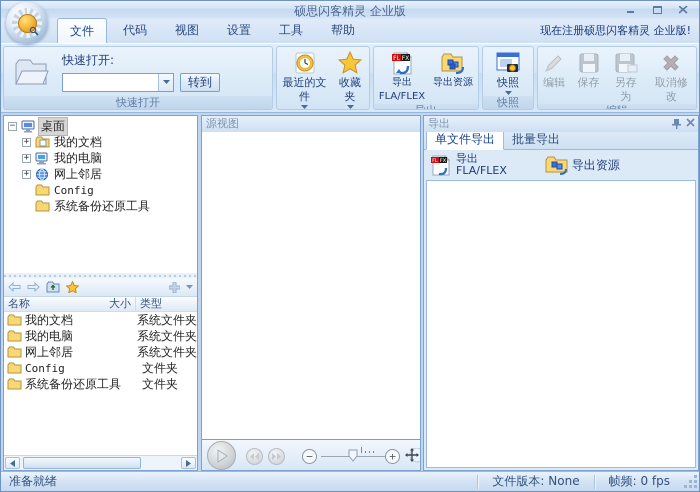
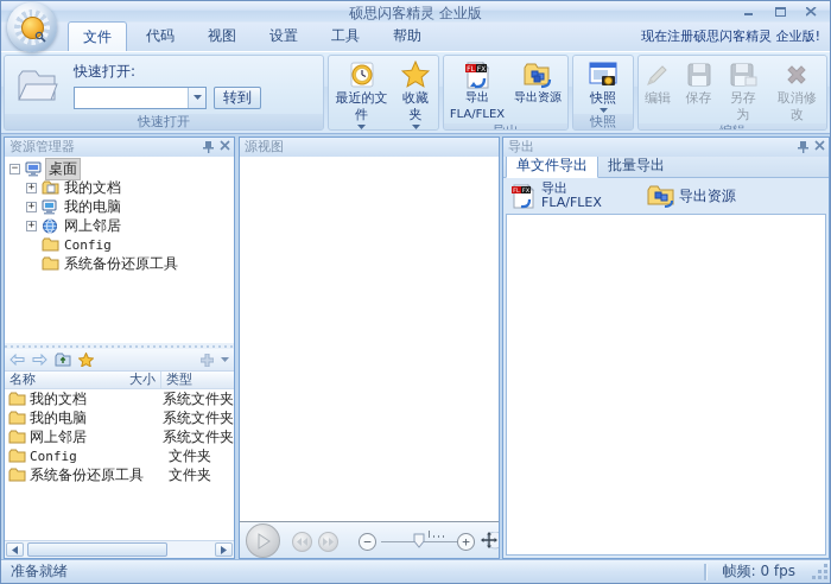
  硕思闪客精灵 企业版
  文件
  代码
  视图
  设置
  工具
  帮助
  现在注册硕思闪客精灵 企业版!
  快速打开:
  转到
  快速打开
  最近的文件
  收藏夹
  导出FLA/FLEX
  导出资源
  快照
  快照
  编辑
  保存
  另存为
  取消修改
+ 资源管理器
  −
  桌面
  +
  我的文档
  +
  我的电脑
  +
  网上邻居
  Config
  系统备份还原工具
  名称
  大小
  类型
  我的文档
  系统文件夹
  我的电脑
  系统文件夹
  网上邻居
  系统文件夹
  Config
  文件夹
  系统备份还原工具
  文件夹
  源视图
  −
  +
  导出
  单文件导出
  批量导出
  导出
  FLA/FLEX
  导出资源
  准备就绪
- 文件版本: None
  帧频: 0 fps
